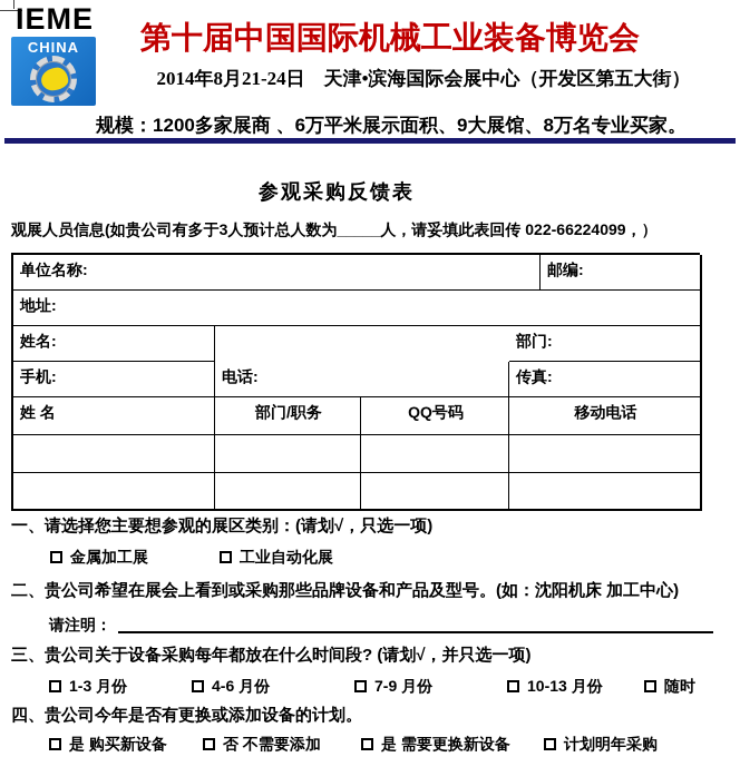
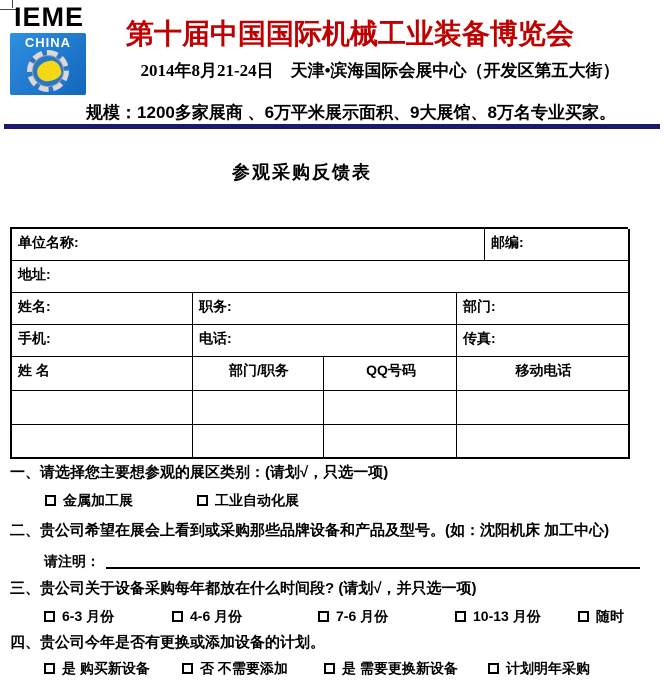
  IEME
  CHINA
  第十届中国国际机械工业装备博览会
  2014年8月21-24日 天津•滨海国际会展中心（开发区第五大街）
  规模：1200多家展商 、6万平米展示面积、9大展馆、8万名专业买家。
  参观采购反馈表
- 观展人员信息(如贵公司有多于3人预计总人数为_____人，请妥填此表回传 022-66224099，）
  单位名称:
  邮编:
  地址:
  姓名:
+ 职务:
  部门:
  手机:
  电话:
  传真:
  姓 名
  部门/职务
  QQ号码
  移动电话
  一、请选择您主要想参观的展区类别：(请划√，只选一项)
  金属加工展
  工业自动化展
  二、贵公司希望在展会上看到或采购那些品牌设备和产品及型号。(如：沈阳机床 加工中心)
  请注明：
  三、贵公司关于设备采购每年都放在什么时间段? (请划√，并只选一项)
- 1-3 月份
+ 6-3 月份
  4-6 月份
- 7-9 月份
+ 7-6 月份
  10-13 月份
  随时
  四、贵公司今年是否有更换或添加设备的计划。
  是 购买新设备
  否 不需要添加
  是 需要更换新设备
  计划明年采购
